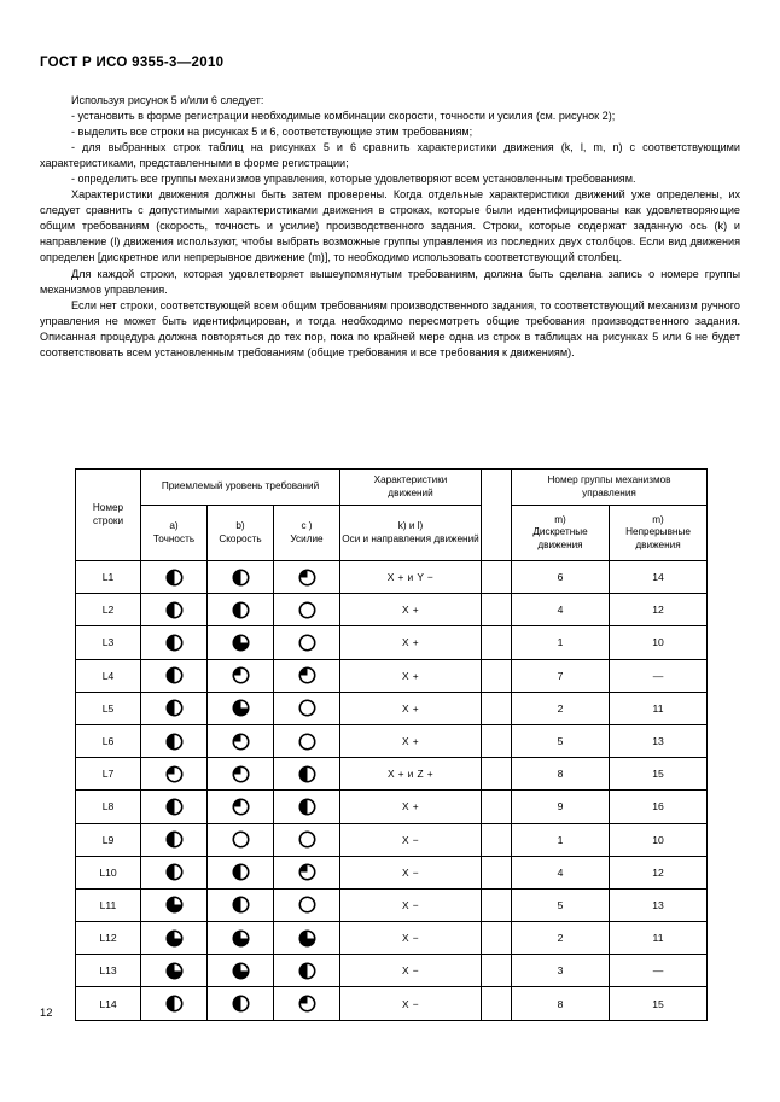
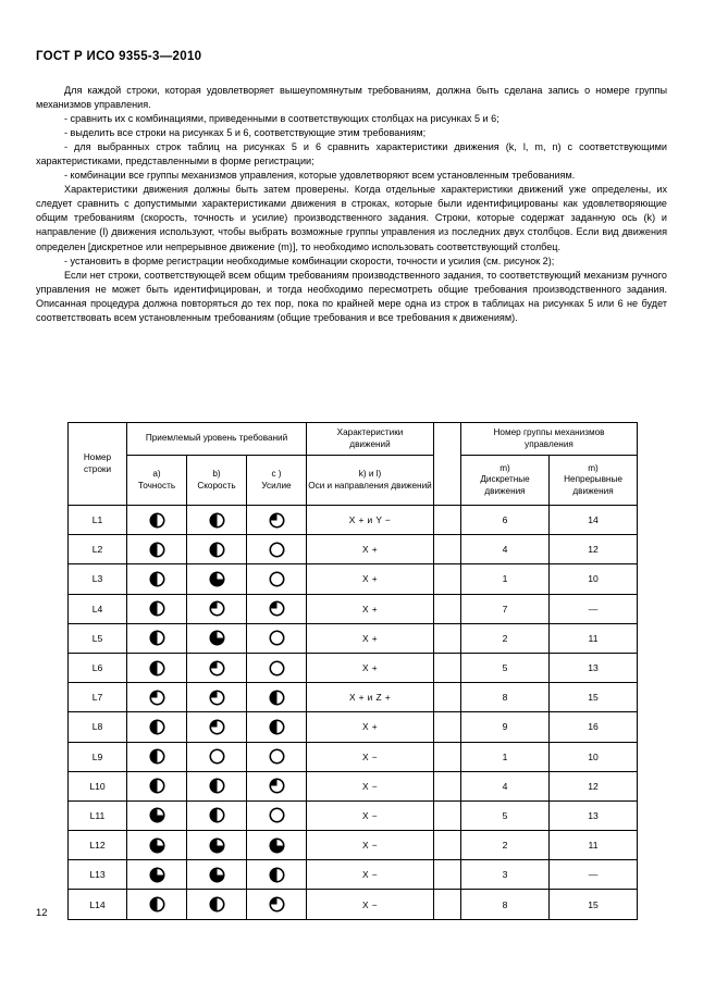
  ГОСТ Р ИСО 9355-3—2010
- Используя рисунок 5 и/или 6 следует:
- - установить в форме регистрации необходимые комбинации скорости, точности и усилия (см. рисунок 2);
+ Для каждой строки, которая удовлетворяет вышеупомянутым требованиям, должна быть сделана запись о номере группы механизмов управления.
+ - сравнить их с комбинациями, приведенными в соответствующих столбцах на рисунках 5 и 6;
  - выделить все строки на рисунках 5 и 6, соответствующие этим требованиям;
  - для выбранных строк таблиц на рисунках 5 и 6 сравнить характеристики движения (k, l, m, n) с соответствующими характеристиками, представленными в форме регистрации;
- - определить все группы механизмов управления, которые удовлетворяют всем установленным требованиям.
+ - комбинации все группы механизмов управления, которые удовлетворяют всем установленным требованиям.
  Характеристики движения должны быть затем проверены. Когда отдельные характеристики движений уже определены, их следует сравнить с допустимыми характеристиками движения в строках, которые были идентифицированы как удовлетворяющие общим требованиям (скорость, точность и усилие) производственного задания. Строки, которые содержат заданную ось (k) и направление (l) движения используют, чтобы выбрать возможные группы управления из последних двух столбцов. Если вид движения определен [дискретное или непрерывное движение (m)], то необходимо использовать соответствующий столбец.
- Для каждой строки, которая удовлетворяет вышеупомянутым требованиям, должна быть сделана запись о номере группы механизмов управления.
+ - установить в форме регистрации необходимые комбинации скорости, точности и усилия (см. рисунок 2);
  Если нет строки, соответствующей всем общим требованиям производственного задания, то соответствующий механизм ручного управления не может быть идентифицирован, и тогда необходимо пересмотреть общие требования производственного задания. Описанная процедура должна повторяться до тех пор, пока по крайней мере одна из строк в таблицах на рисунках 5 или 6 не будет соответствовать всем установленным требованиям (общие требования и все требования к движениям).
  Номер строки	Приемлемый уровень требований	Характеристики движений		Номер группы механизмов управления
  a) Точность	b) Скорость	c ) Усилие	k) и l) Оси и направления движений	m) Дискретные движения	m) Непрерывные движения
  L1				X + и Y −		6	14
  L2				X +		4	12
  L3				X +		1	10
  L4				X +		7	—
  L5				X +		2	11
  L6				X +		5	13
  L7				X + и Z +		8	15
  L8				X +		9	16
  L9				X −		1	10
  L10				X −		4	12
  L11				X −		5	13
  L12				X −		2	11
  L13				X −		3	—
  L14				X −		8	15
  12
